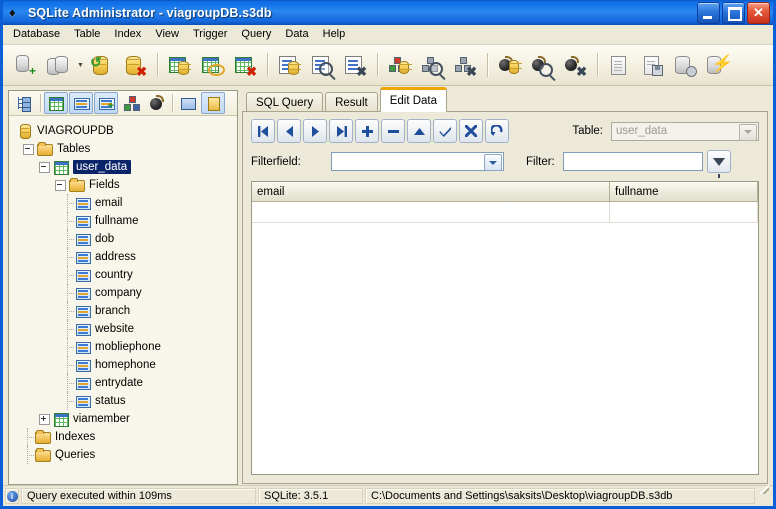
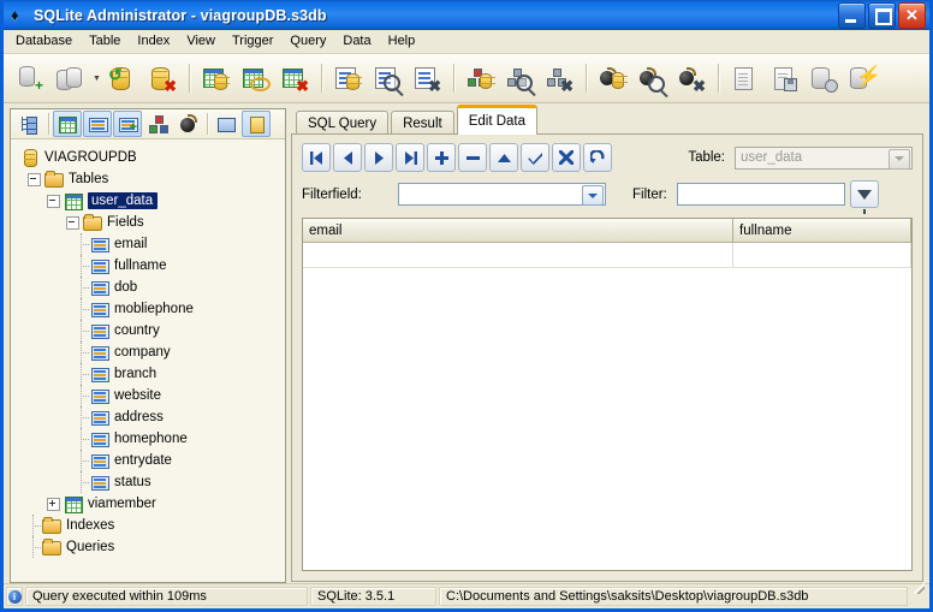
  ♦
  SQLite Administrator - viagroupDB.s3db
  ✕
  Database
  Table
  Index
  View
  Trigger
  Query
  Data
  Help
  +
  ↺
  ✖
  ✖
  ✖
  ✖
  ✖
  +
  VIAGROUPDB
  Tables
  user_data
  Fields
  email
  fullname
  dob
- address
+ mobliephone
  country
  company
  branch
  website
- mobliephone
+ address
  homephone
  entrydate
  status
  viamember
  Indexes
  Queries
  SQL Query
  Result
  Edit Data
  Table:
  user_data
  Filterfield:
  Filter:
  email
  fullname
  i
  Query executed within 109ms
  SQLite: 3.5.1
  C:\Documents and Settings\saksits\Desktop\viagroupDB.s3db
